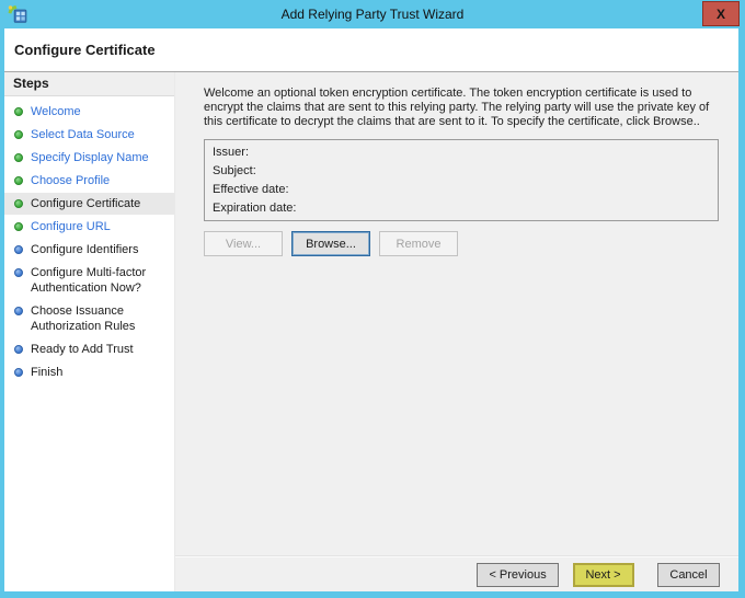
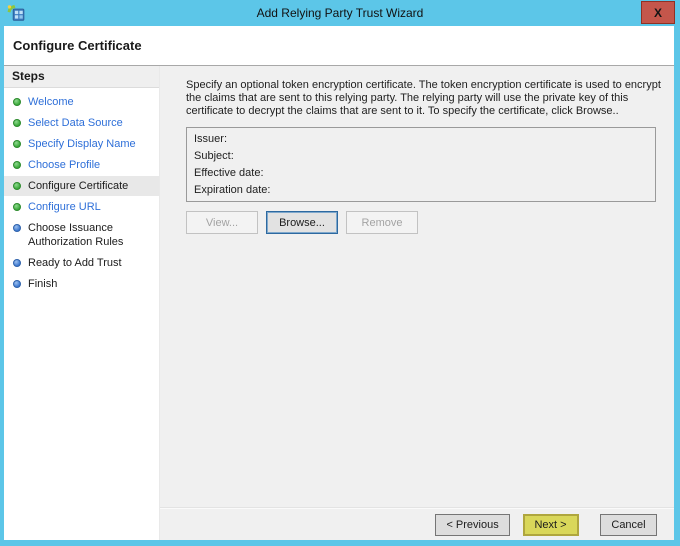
  Add Relying Party Trust Wizard
  X
  Configure Certificate
  Steps
  Welcome
  Select Data Source
  Specify Display Name
  Choose Profile
  Configure Certificate
  Configure URL
- Configure Identifiers
- Configure Multi-factor Authentication Now?
  Choose Issuance Authorization Rules
  Ready to Add Trust
  Finish
- Welcome an optional token encryption certificate. The token encryption certificate is used to encrypt the claims that are sent to this relying party. The relying party will use the private key of this certificate to decrypt the claims that are sent to it. To specify the certificate, click Browse..
+ Specify an optional token encryption certificate. The token encryption certificate is used to encrypt the claims that are sent to this relying party. The relying party will use the private key of this certificate to decrypt the claims that are sent to it. To specify the certificate, click Browse..
  Issuer:
  Subject:
  Effective date:
  Expiration date:
  View...
  Browse...
  Remove
  < Previous Next > Cancel
